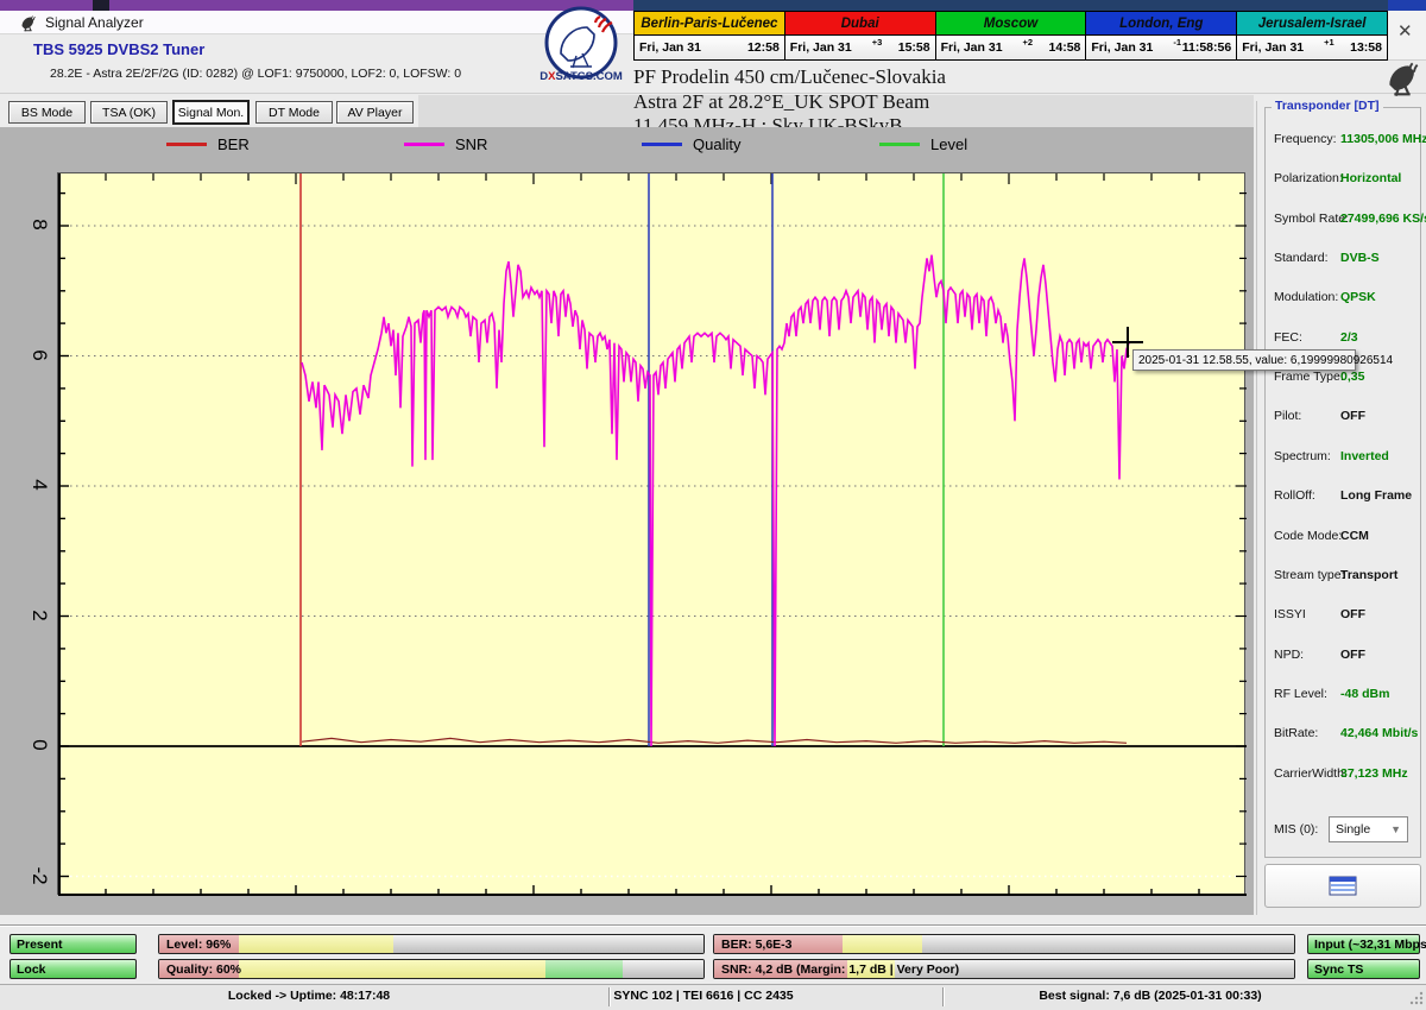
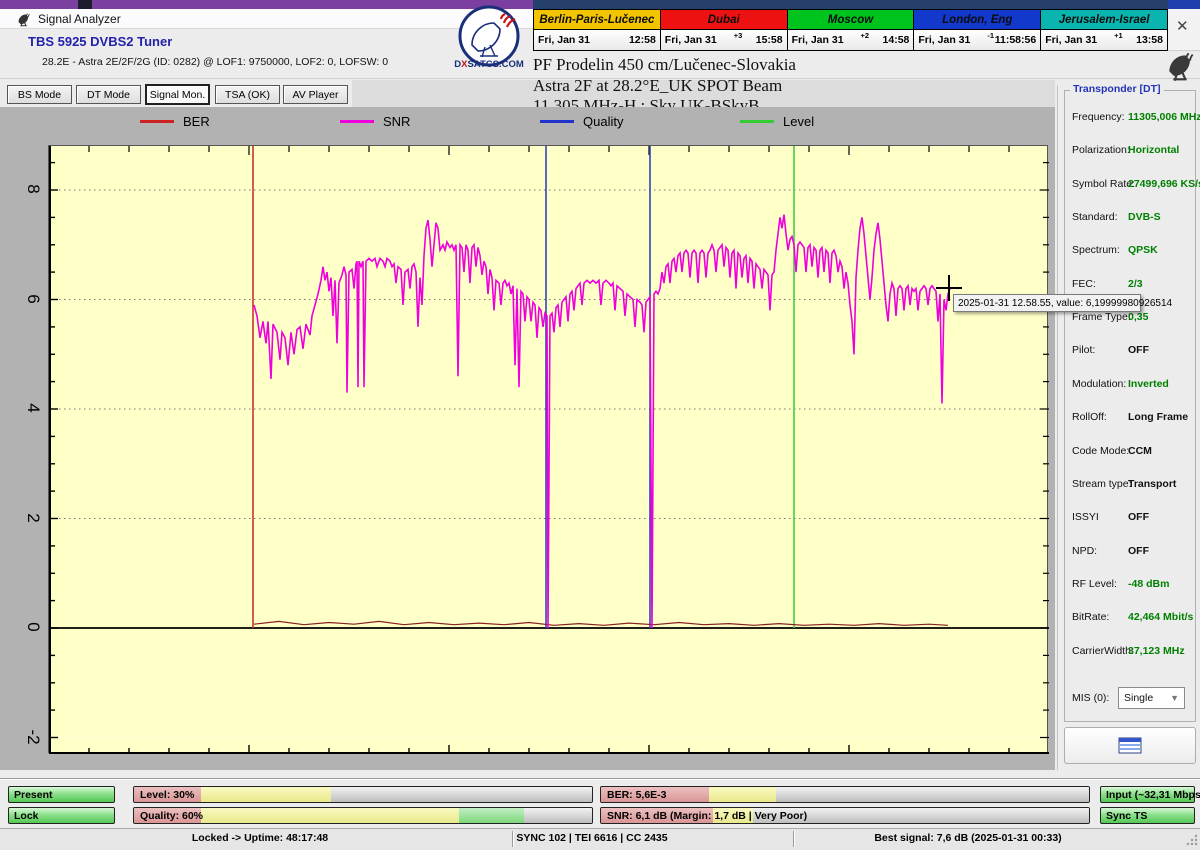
  Signal Analyzer
  TBS 5925 DVBS2 Tuner
  28.2E - Astra 2E/2F/2G (ID: 0282) @ LOF1: 9750000, LOF2: 0, LOFSW: 0
  DXSATCS.COM
  Berlin-Paris-Lučenec
  Fri, Jan 31
  12:58
  Dubai
  Fri, Jan 31
  +3
  15:58
  Moscow
  Fri, Jan 31
  +2
  14:58
  London, Eng
  Fri, Jan 31
  -1
  11:58:56
  Jerusalem-Israel
  Fri, Jan 31
  +1
  13:58
  ✕
  PF Prodelin 450 cm/Lučenec-Slovakia
  Astra 2F at 28.2°E_UK SPOT Beam
- 11 459 MHz-H : Sky UK-BSkyB
+ 11 305 MHz-H : Sky UK-BSkyB
  BS Mode
- TSA (OK)
+ DT Mode
  Signal Mon.
- DT Mode
+ TSA (OK)
  AV Player
  BER
  SNR
  Quality
  Level
  2025-01-31 12.58.55, value: 6,19999980926514
  Transponder [DT]
  Frequency:
  11305,006 MHz
  Polarization:
  Horizontal
  Symbol Rate:
  27499,696 KS/
  Standard:
  DVB-S
- Modulation:
+ Spectrum:
  QPSK
  FEC:
  2/3
  Frame Type:
  0,35
  Pilot:
  OFF
- Spectrum:
+ Modulation:
  Inverted
  RollOff:
  Long Frame
  Code Mode:
  CCM
  Stream type:
  Transport
  ISSYI
  OFF
  NPD:
  OFF
  RF Level:
  -48 dBm
  BitRate:
  42,464 Mbit/s
  CarrierWidth:
  37,123 MHz
  MIS (0):
  Single
  ▼
  Present
  Lock
- Level: 96%
+ Level: 30%
  Quality: 60%
  BER: 5,6E-3
- SNR: 4,2 dB (Margin: 1,7 dB | Very Poor)
+ SNR: 6,1 dB (Margin: 1,7 dB | Very Poor)
  Input (~32,31 Mbps
  Sync TS
  Locked -> Uptime: 48:17:48
  SYNC 102 | TEI 6616 | CC 2435
  Best signal: 7,6 dB (2025-01-31 00:33)
